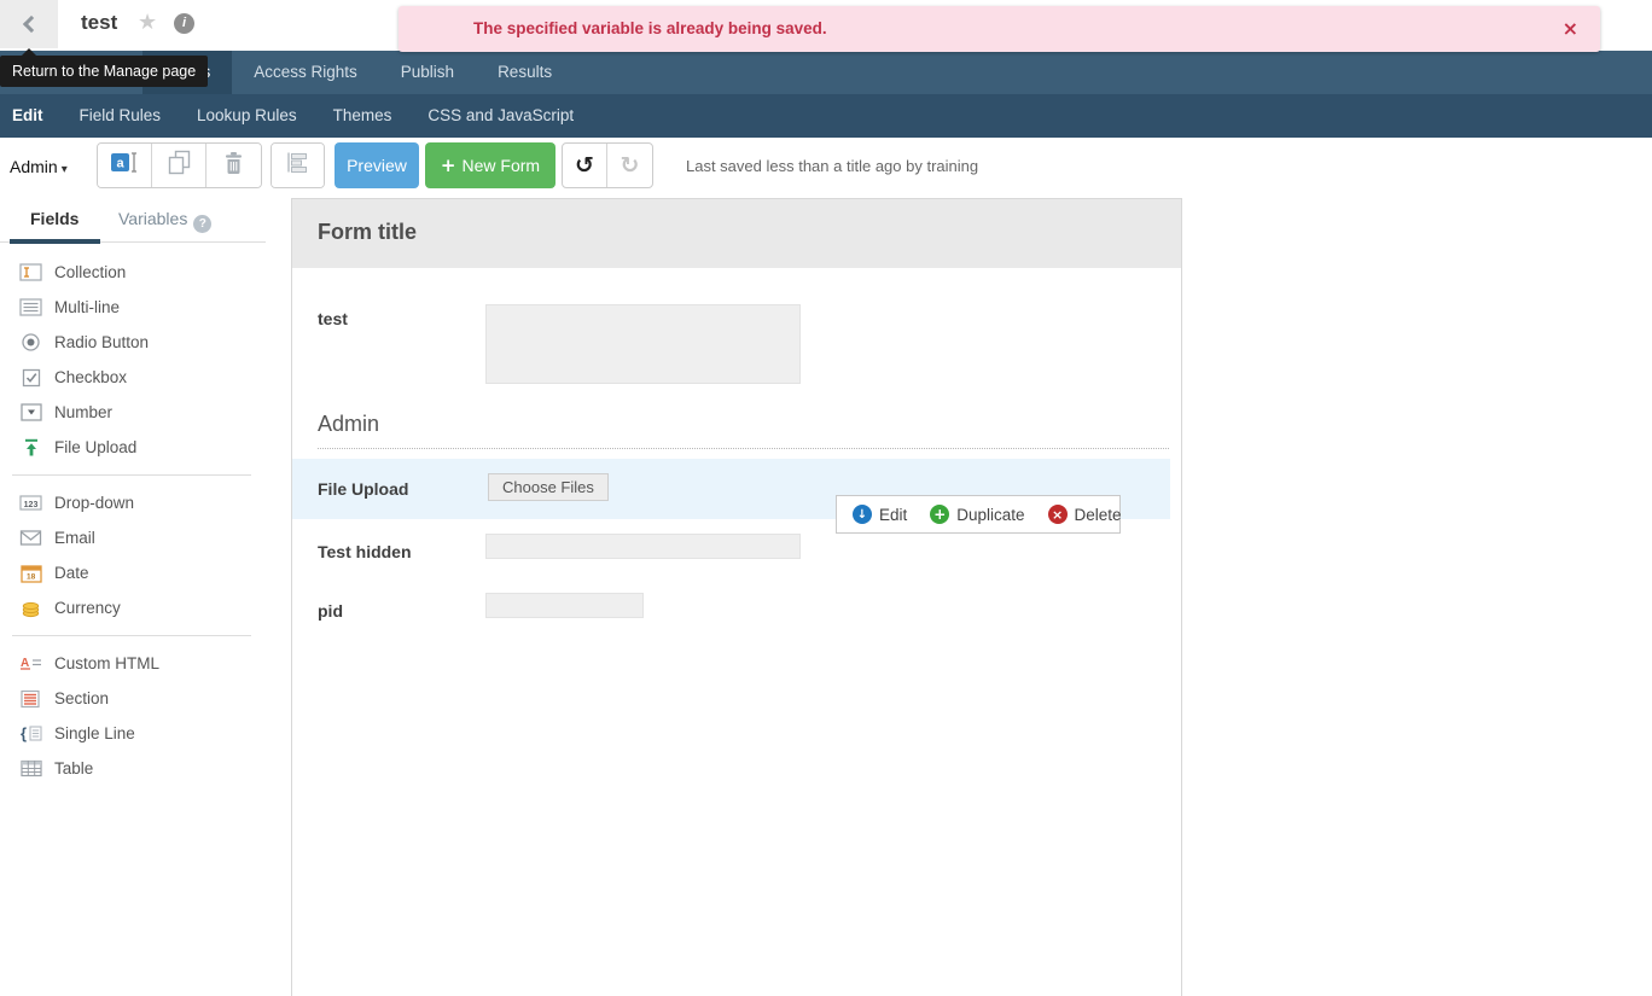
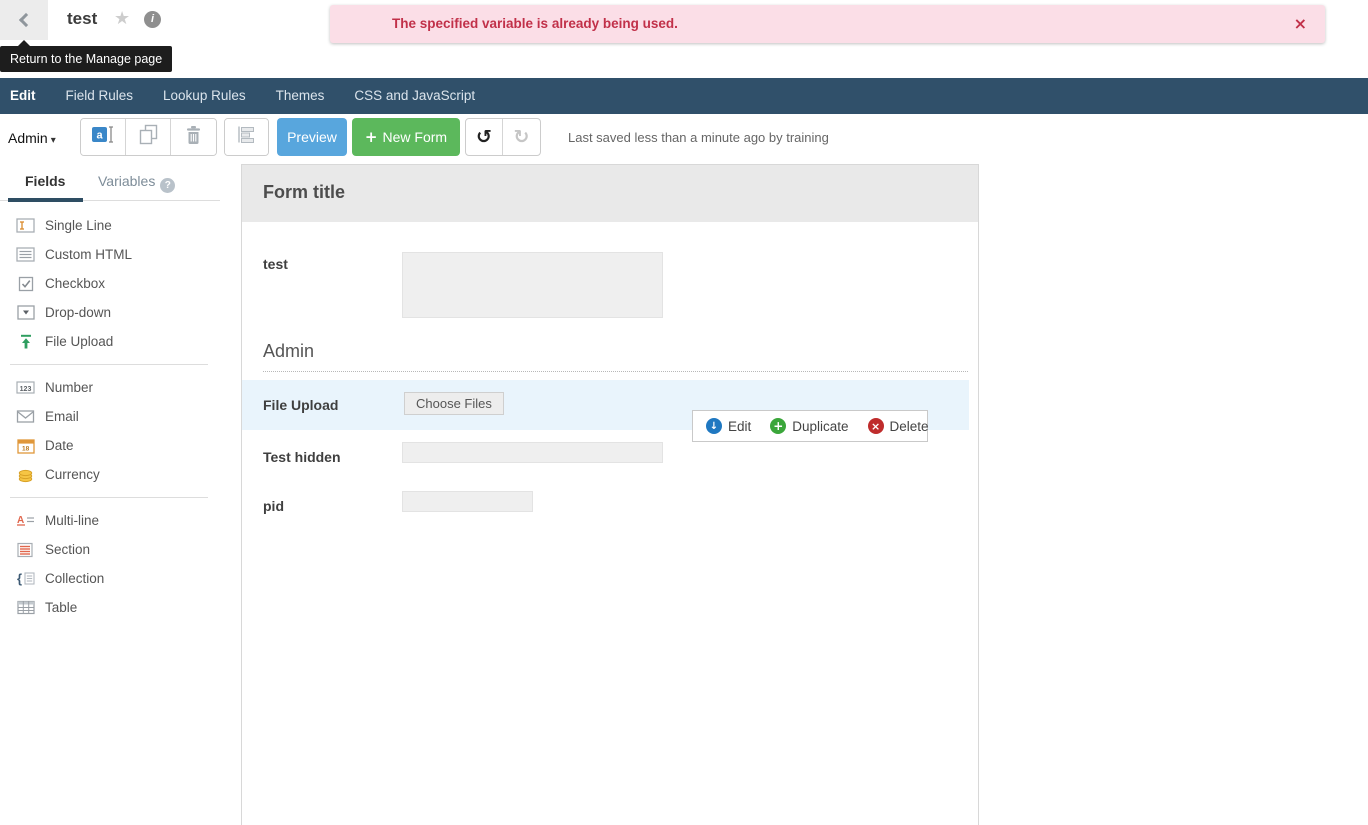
  test
  ★
  i
- The specified variable is already being saved.
+ The specified variable is already being used.
  ×
- Access Rights
- Publish
- Results
  Edit
  Field Rules
  Lookup Rules
  Themes
  CSS and JavaScript
  Return to the Manage page
  Admin ▾
  a
  Preview
  +
  New Form
  ↺
  ↻
- Last saved less than a title ago by training
+ Last saved less than a minute ago by training
  Fields
  Variables ?
- Collection
+ Single Line
- Multi-line
+ Custom HTML
- Radio Button
  Checkbox
- Number
+ Drop-down
  File Upload
- Drop-down
+ Number
  Email
  Date
  Currency
  A
- Custom HTML
+ Multi-line
  Section
  {
- Single Line
+ Collection
  Table
  Form title
  test
  Admin
  File Upload
  Choose Files
  ↓
  Edit
  +
  Duplicate
  ×
  Delete
  Test hidden
  pid
